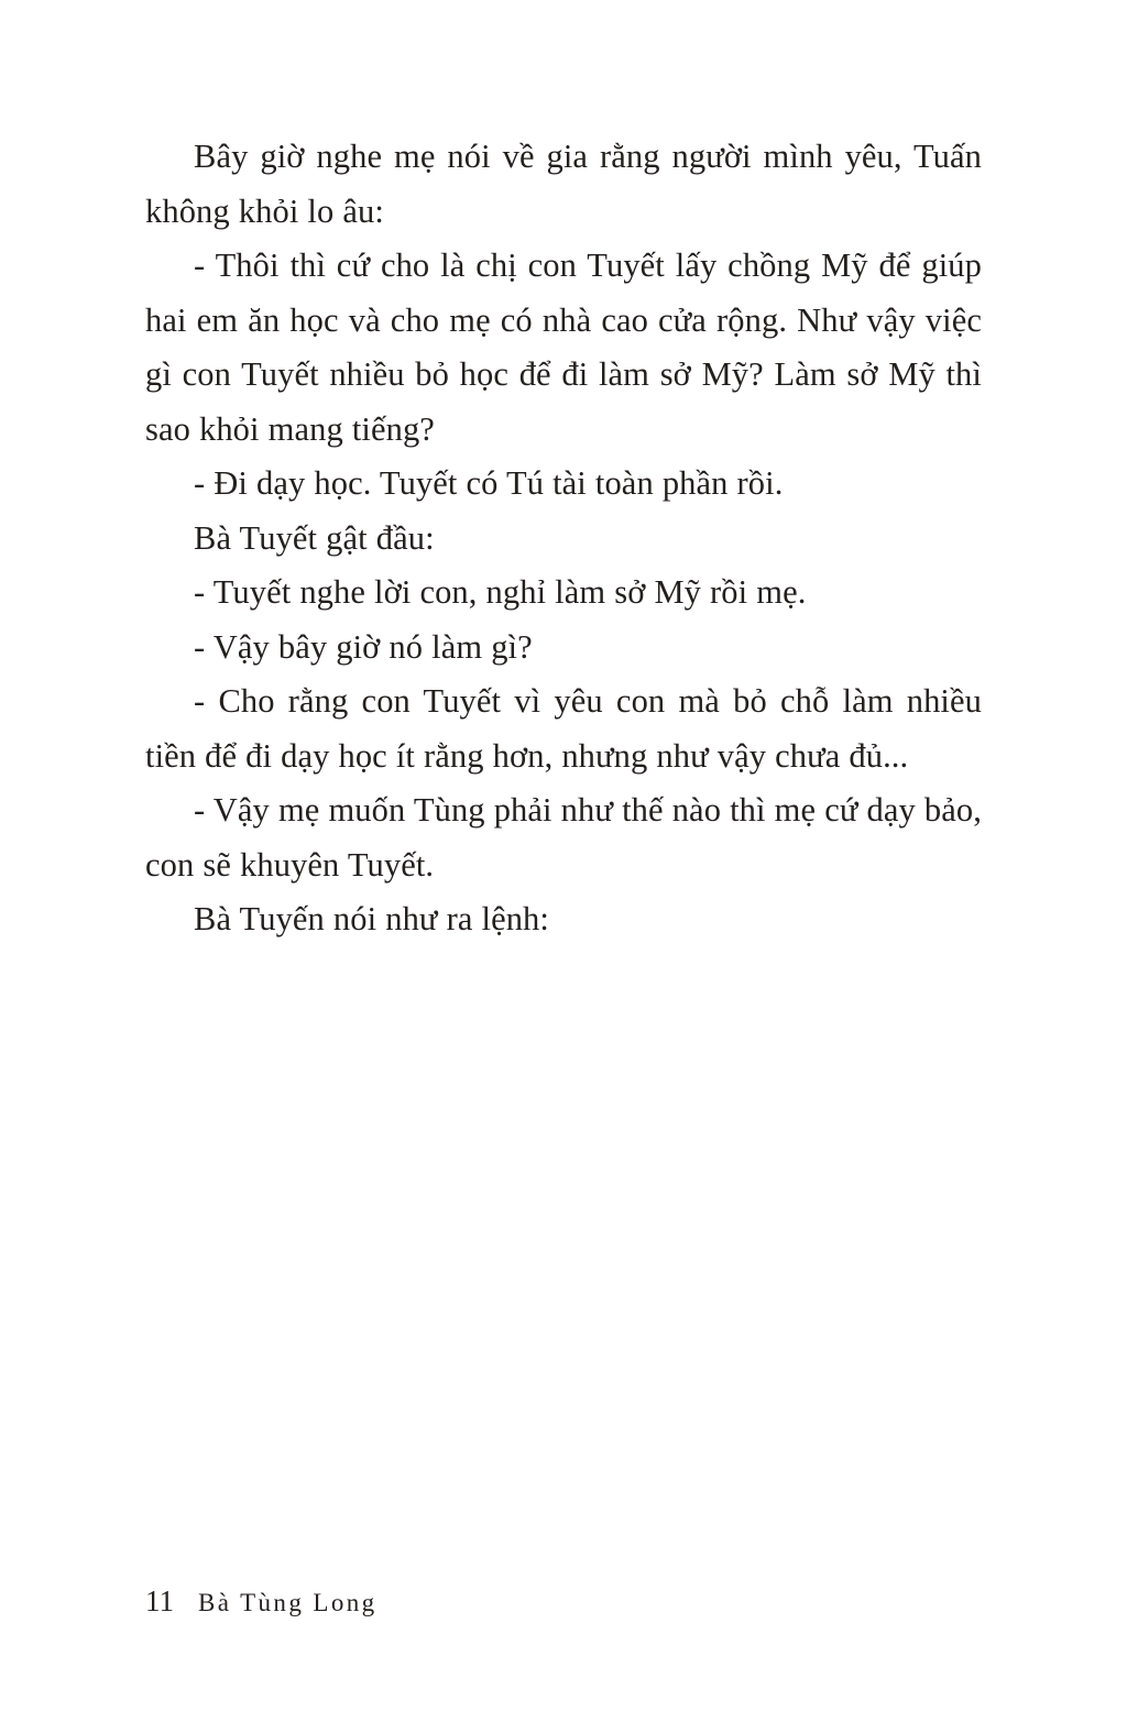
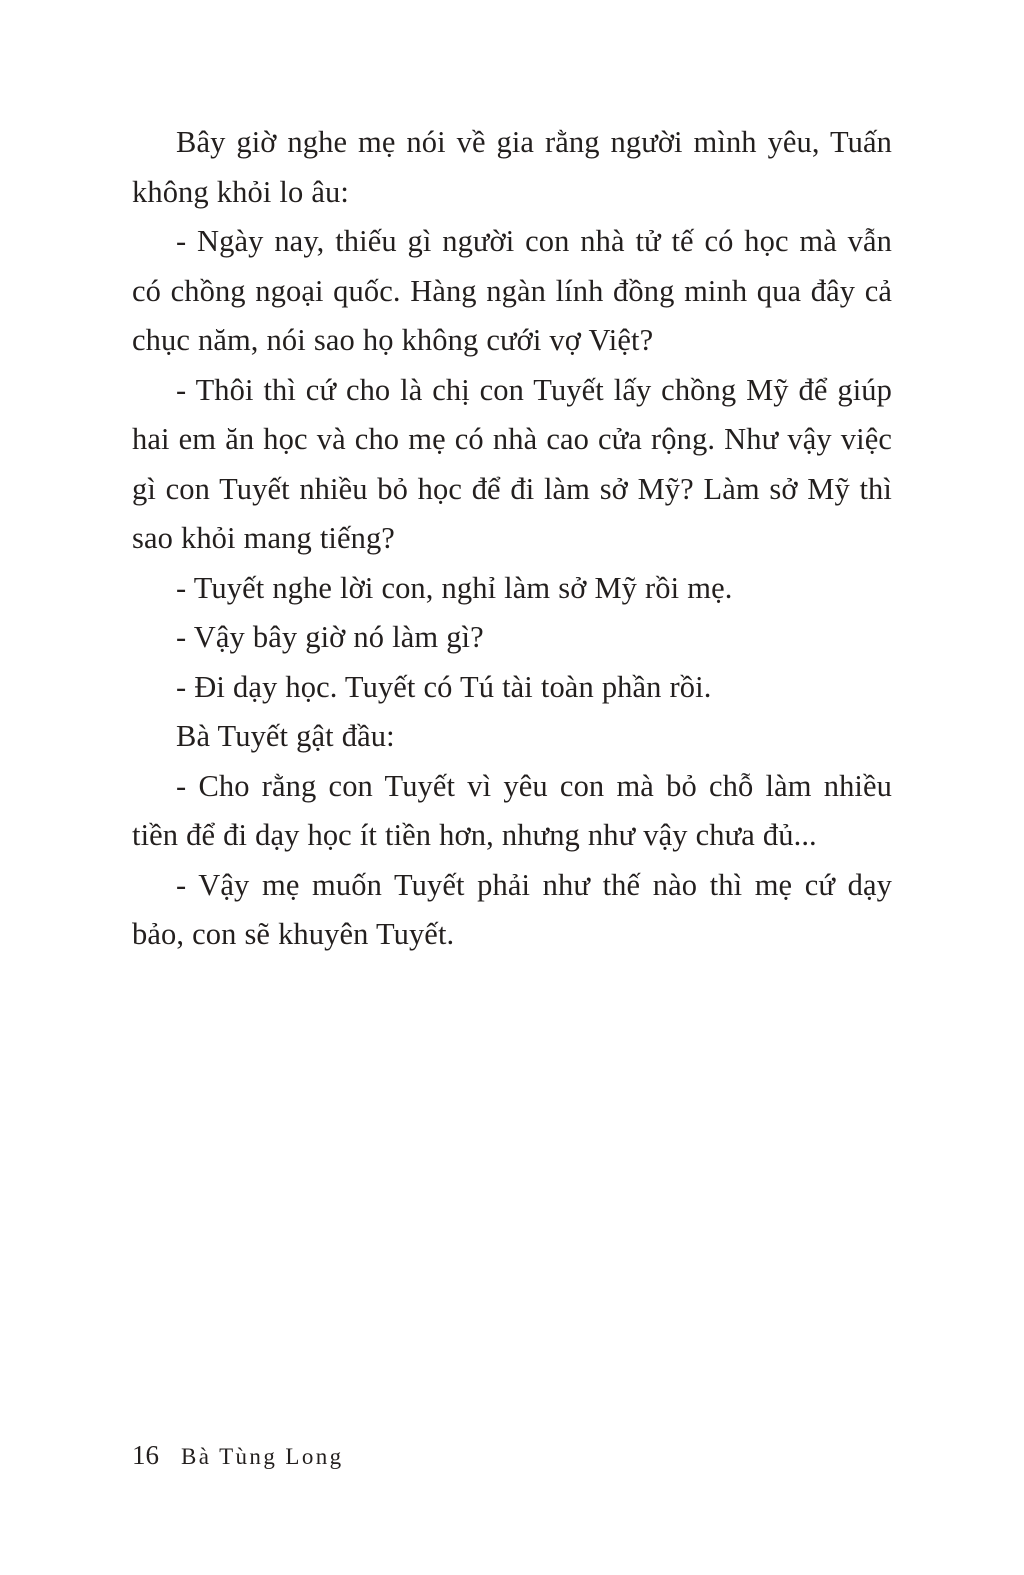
  Bây giờ nghe mẹ nói về gia rằng người mình yêu, Tuấn không khỏi lo âu:
+ - Ngày nay, thiếu gì người con nhà tử tế có học mà vẫn có chồng ngoại quốc. Hàng ngàn lính đồng minh qua đây cả chục năm, nói sao họ không cưới vợ Việt?
  - Thôi thì cứ cho là chị con Tuyết lấy chồng Mỹ để giúp hai em ăn học và cho mẹ có nhà cao cửa rộng. Như vậy việc gì con Tuyết nhiều bỏ học để đi làm sở Mỹ? Làm sở Mỹ thì sao khỏi mang tiếng?
- - Đi dạy học. Tuyết có Tú tài toàn phần rồi.
+ - Tuyết nghe lời con, nghỉ làm sở Mỹ rồi mẹ.
- Bà Tuyết gật đầu:
+ - Vậy bây giờ nó làm gì?
- - Tuyết nghe lời con, nghỉ làm sở Mỹ rồi mẹ.
+ - Đi dạy học. Tuyết có Tú tài toàn phần rồi.
- - Vậy bây giờ nó làm gì?
+ Bà Tuyết gật đầu:
- - Cho rằng con Tuyết vì yêu con mà bỏ chỗ làm nhiều tiền để đi dạy học ít rằng hơn, nhưng như vậy chưa đủ...
+ - Cho rằng con Tuyết vì yêu con mà bỏ chỗ làm nhiều tiền để đi dạy học ít tiền hơn, nhưng như vậy chưa đủ...
- - Vậy mẹ muốn Tùng phải như thế nào thì mẹ cứ dạy bảo, con sẽ khuyên Tuyết.
+ - Vậy mẹ muốn Tuyết phải như thế nào thì mẹ cứ dạy bảo, con sẽ khuyên Tuyết.
- Bà Tuyến nói như ra lệnh:
- 11
+ 16
  Bà Tùng Long
